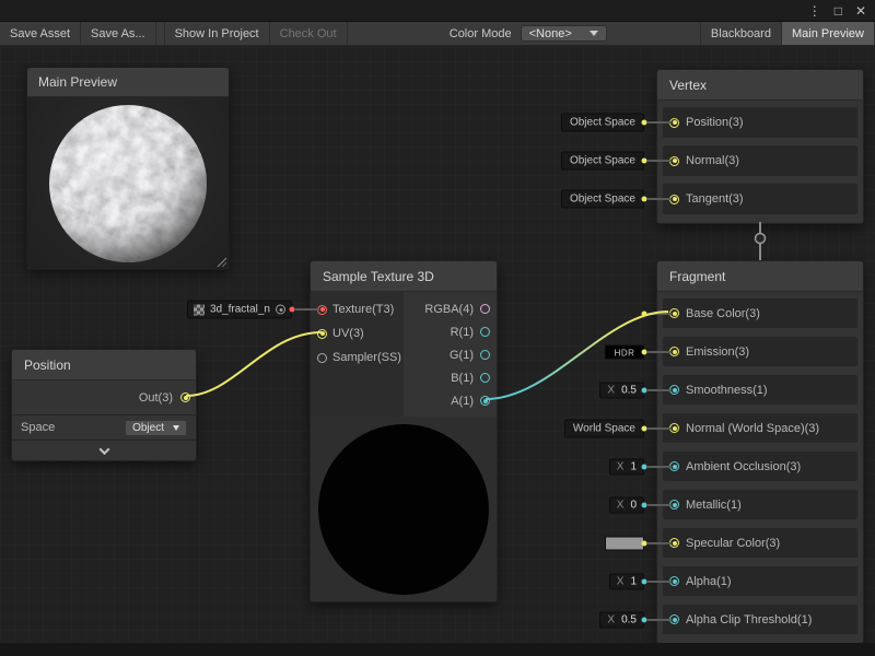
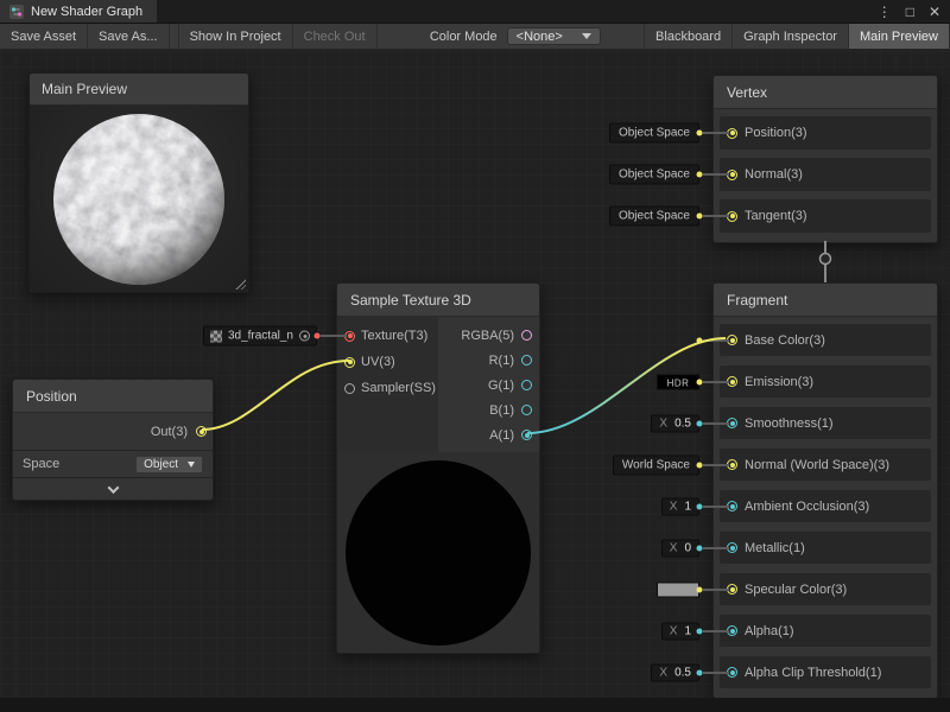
+ New Shader Graph
  ⋮
  □
  ✕
  Save Asset
  Save As...
  Show In Project
  Check Out
  Color Mode
  <None>
  Blackboard
+ Graph Inspector
  Main Preview
  Main Preview
  Vertex
  Object Space
  Position(3)
  Object Space
  Normal(3)
  Object Space
  Tangent(3)
  Fragment
  Base Color(3)
  HDR
  Emission(3)
  X
  0.5
  Smoothness(1)
  World Space
  Normal (World Space)(3)
  X
  1
  Ambient Occlusion(3)
  X
  0
  Metallic(1)
  Specular Color(3)
  X
  1
  Alpha(1)
  X
  0.5
  Alpha Clip Threshold(1)
  Sample Texture 3D
  3d_fractal_n
  Texture(T3)
  UV(3)
  Sampler(SS)
- RGBA(4)
+ RGBA(5)
  R(1)
  G(1)
  B(1)
  A(1)
  Position
  Out(3)
  Space
  Object
